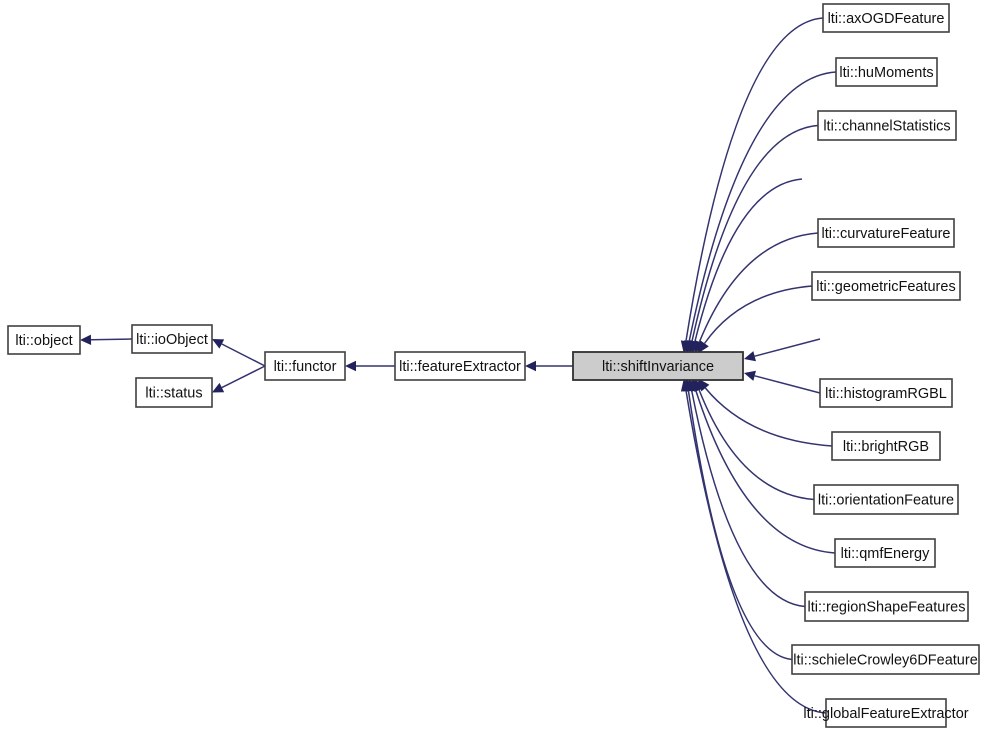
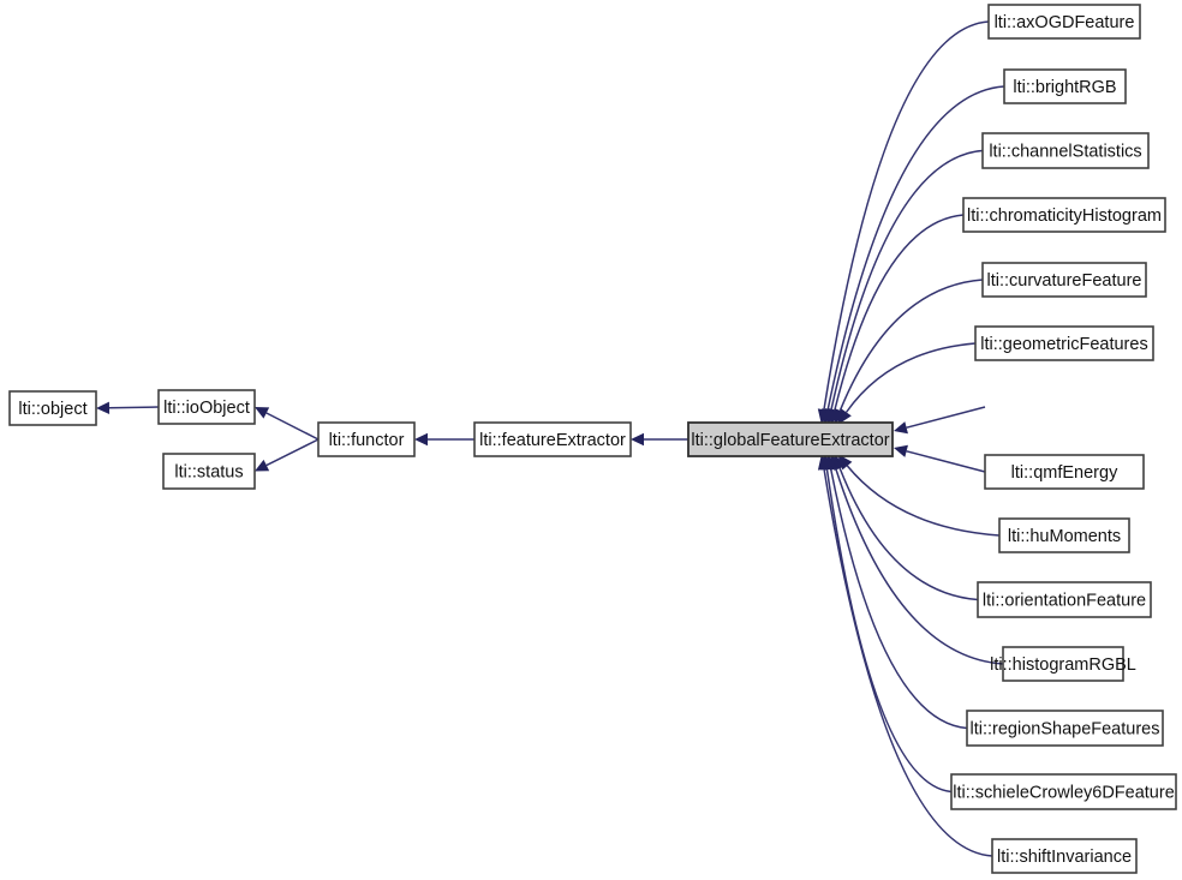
  lti::object
  lti::ioObject
  lti::status
  lti::functor
  lti::featureExtractor
- lti::shiftInvariance
+ lti::globalFeatureExtractor
  lti::axOGDFeature
- lti::huMoments
+ lti::brightRGB
  lti::channelStatistics
+ lti::chromaticityHistogram
  lti::curvatureFeature
  lti::geometricFeatures
- lti::histogramRGBL
+ lti::qmfEnergy
- lti::brightRGB
+ lti::huMoments
  lti::orientationFeature
- lti::qmfEnergy
+ lti::histogramRGBL
  lti::regionShapeFeatures
  lti::schieleCrowley6DFeature
- lti::globalFeatureExtractor
+ lti::shiftInvariance
